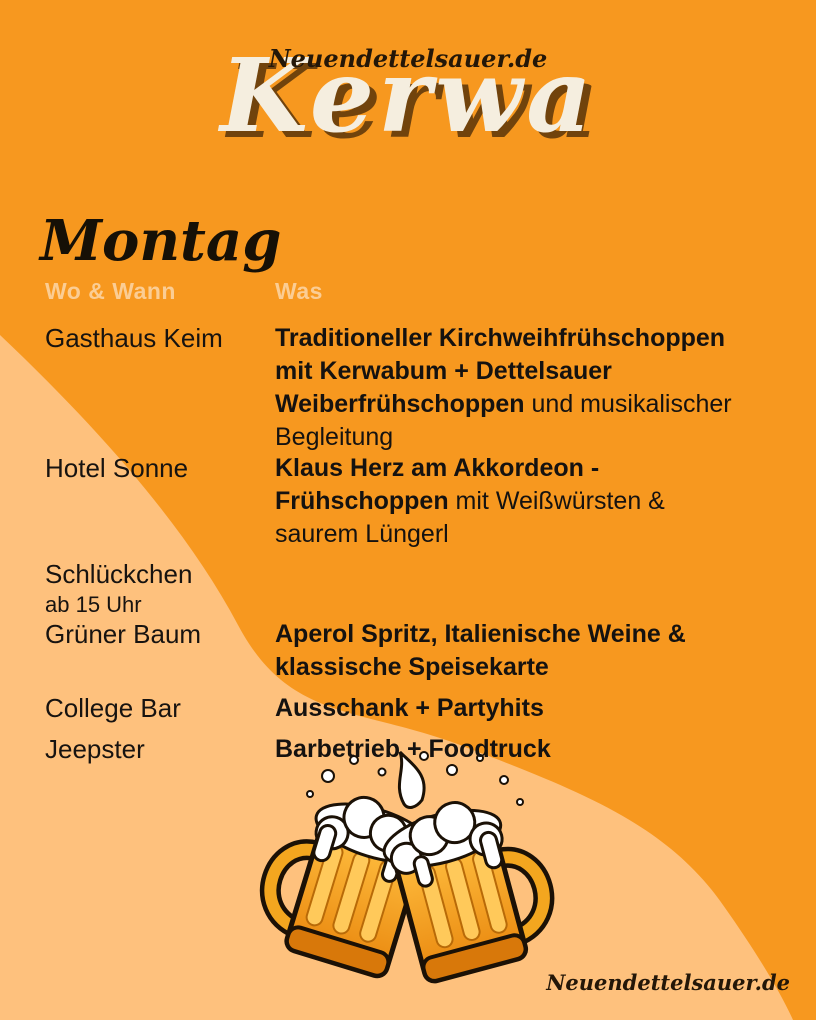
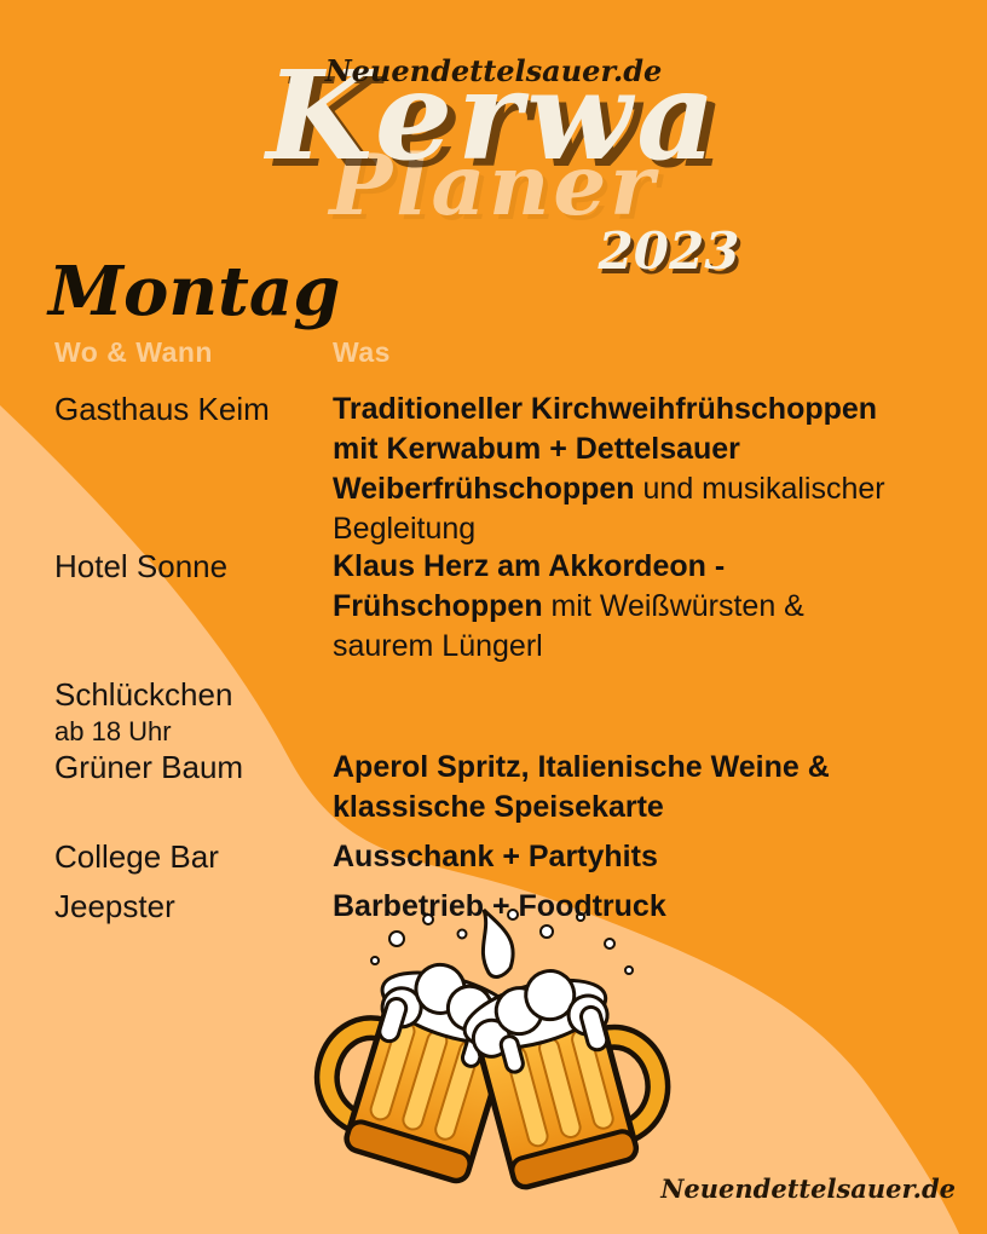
  Neuendettelsauer.de
  Kerwa
+ Planer
+ 2023
  Montag
  Wo & Wann
  Was
  Gasthaus Keim
  Traditioneller Kirchweihfrühschoppen
  mit Kerwabum + Dettelsauer
  Weiberfrühschoppen und musikalischer
  Begleitung
  Hotel Sonne
  Klaus Herz am Akkordeon -
  Frühschoppen mit Weißwürsten &
  saurem Lüngerl
  Schlückchen
- ab 15 Uhr
+ ab 18 Uhr
  Grüner Baum
  Aperol Spritz, Italienische Weine &
  klassische Speisekarte
  College Bar
  Ausschank + Partyhits
  Jeepster
  Barbetrieb + Foodtruck
  Neuendettelsauer.de
